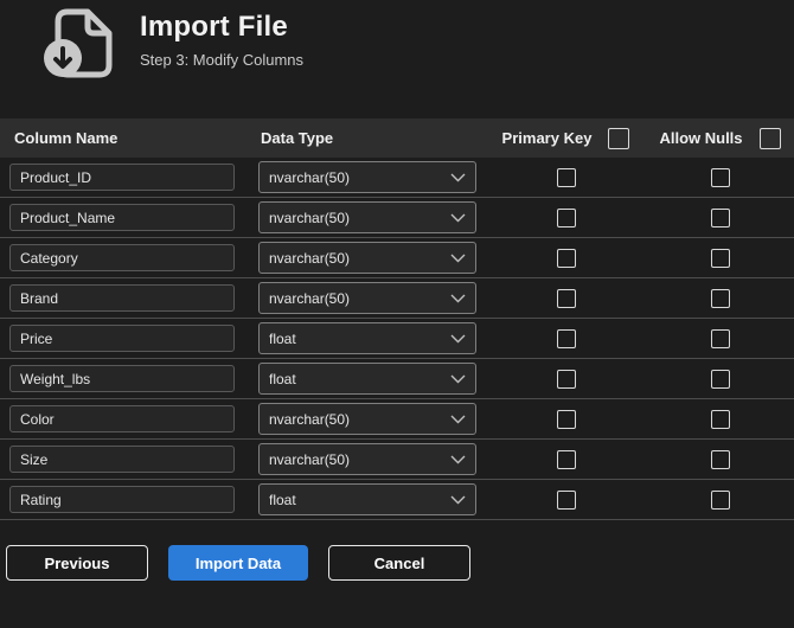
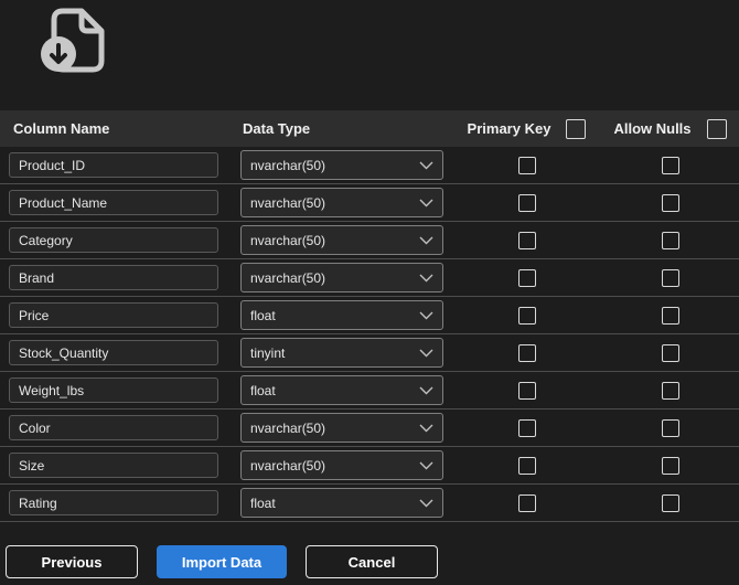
- Import File
- Step 3: Modify Columns
  Column Name
  Data Type
  Primary Key
  Allow Nulls
  Product_ID
  nvarchar(50)
  Product_Name
  nvarchar(50)
  Category
  nvarchar(50)
  Brand
  nvarchar(50)
  Price
  float
+ Stock_Quantity
+ tinyint
  Weight_lbs
  float
  Color
  nvarchar(50)
  Size
  nvarchar(50)
  Rating
  float
  Previous
  Import Data
  Cancel
